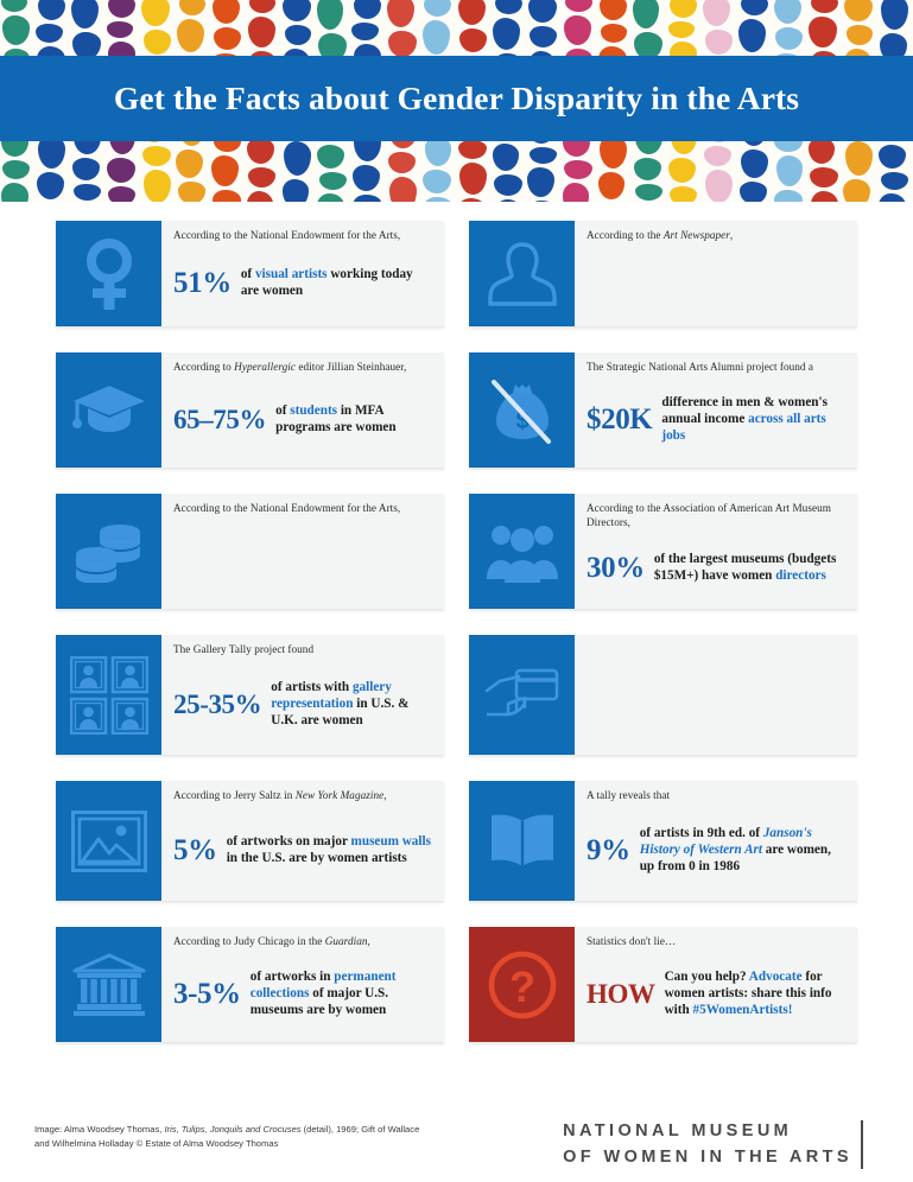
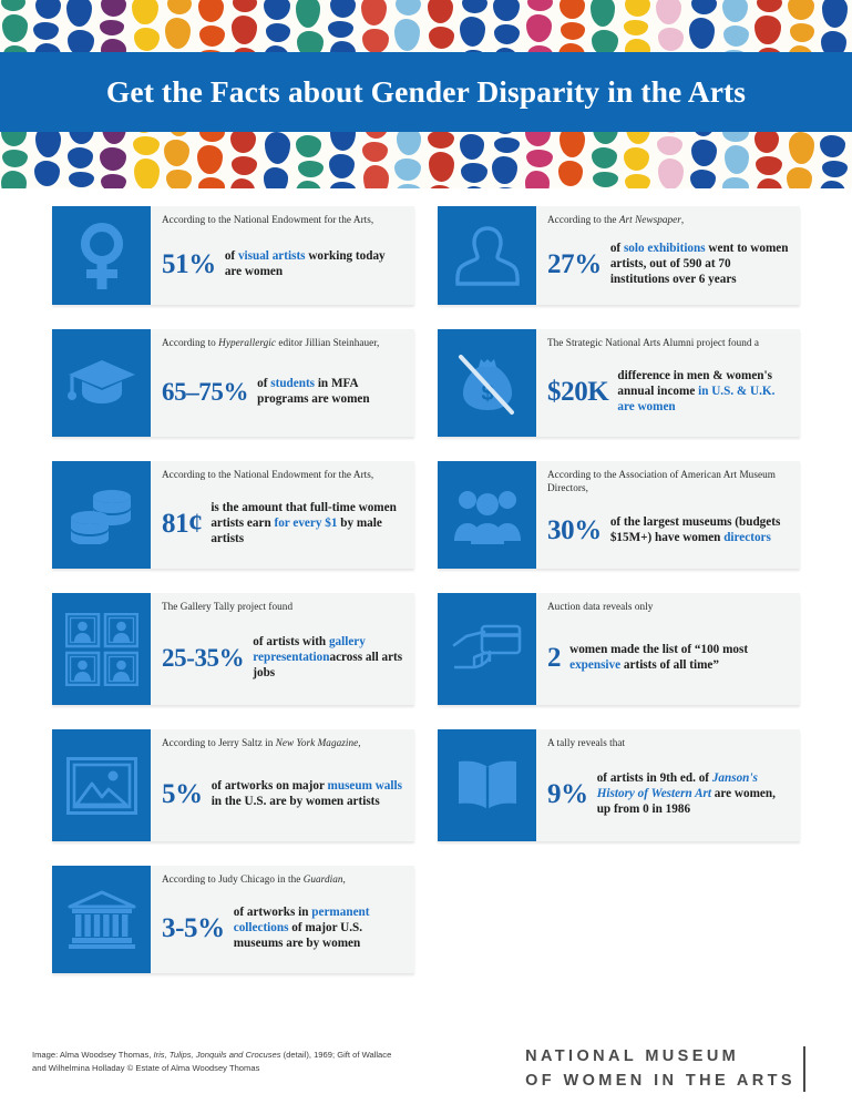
  Get the Facts about Gender Disparity in the Arts
  According to the National Endowment for the Arts,
  51%
  of visual artists working today are women
  According to the Art Newspaper,
+ 27%
+ of solo exhibitions went to women artists, out of 590 at 70 institutions over 6 years
  According to Hyperallergic editor Jillian Steinhauer,
  65–75%
  of students in MFA programs are women
  $
  The Strategic National Arts Alumni project found a
  $20K
- difference in men & women's annual income across all arts jobs
+ difference in men & women's annual income in U.S. & U.K. are women
  According to the National Endowment for the Arts,
+ 81¢
+ is the amount that full-time women artists earn for every $1 by male artists
  According to the Association of American Art Museum Directors,
  30%
  of the largest museums (budgets $15M+) have women directors
  The Gallery Tally project found
  25-35%
- of artists with gallery representation in U.S. & U.K. are women
+ of artists with gallery representationacross all arts jobs
+ Auction data reveals only
+ 2
+ women made the list of “100 most expensive artists of all time”
  According to Jerry Saltz in New York Magazine,
  5%
  of artworks on major museum walls in the U.S. are by women artists
  A tally reveals that
  9%
  of artists in 9th ed. of Janson's History of Western Art are women, up from 0 in 1986
  According to Judy Chicago in the Guardian,
  3-5%
  of artworks in permanent collections of major U.S. museums are by women
- ?
- Statistics don't lie…
- HOW
- Can you help? Advocate for women artists: share this info with #5WomenArtists!
  Image: Alma Woodsey Thomas, Iris, Tulips, Jonquils and Crocuses (detail), 1969; Gift of Wallace and Wilhelmina Holladay © Estate of Alma Woodsey Thomas
  NATIONAL MUSEUM
  OF WOMEN IN THE ARTS
